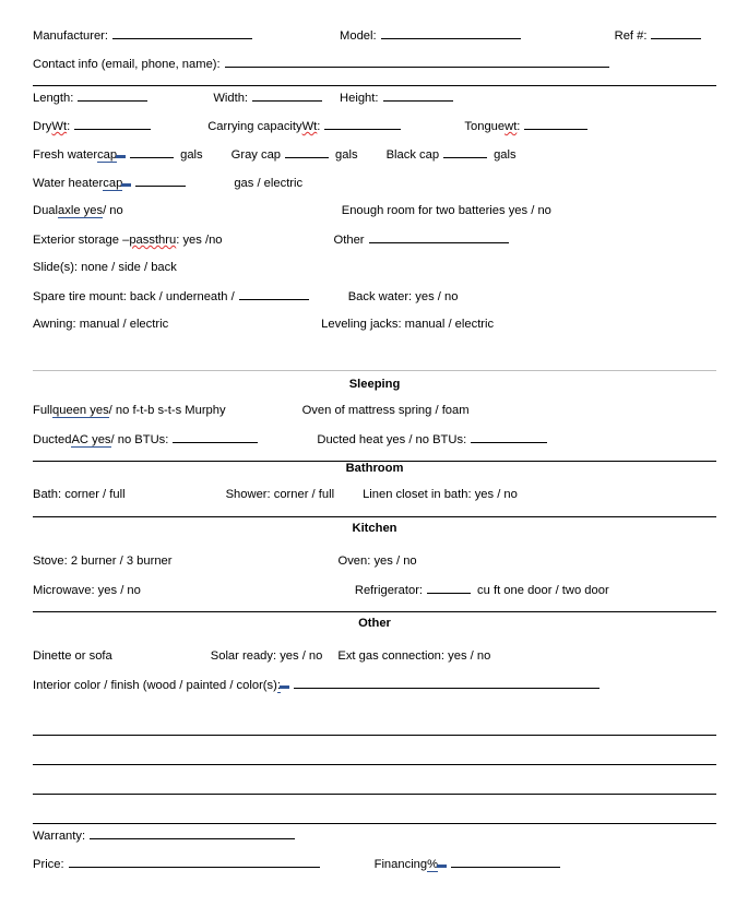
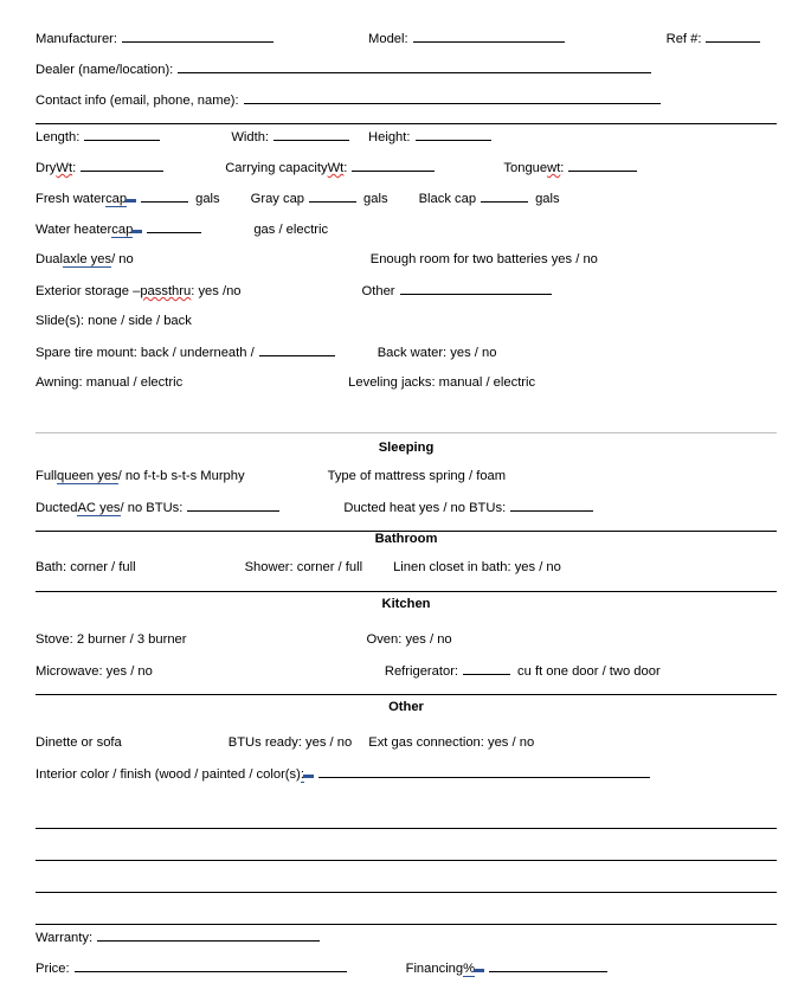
  Manufacturer:
  Model:
  Ref #:
+ Dealer (name/location):
  Contact info (email, phone, name):
  Length:
  Width:
  Height:
  Dry
  Wt
  :
  Carrying capacity
  Wt
  :
  Tongue
  wt
  :
  Fresh water
  cap
  gals
  Gray cap
  gals
  Black cap
  gals
  Water heater
  cap
  gas / electric
  Dual
  axle yes
  / no
  Enough room for two batteries yes / no
  Exterior storage –
  passthru
  : yes /no
  Other
  Slide(s): none / side / back
  Spare tire mount: back / underneath /
  Back water: yes / no
  Awning: manual / electric
  Leveling jacks: manual / electric
  Sleeping
  Full
  queen yes
  / no f-t-b s-t-s Murphy
- Oven of mattress spring / foam
+ Type of mattress spring / foam
  Ducted
  AC yes
  / no BTUs:
  Ducted heat yes / no BTUs:
  Bathroom
  Bath: corner / full
  Shower: corner / full
  Linen closet in bath: yes / no
  Kitchen
  Stove: 2 burner / 3 burner
  Oven: yes / no
  Microwave: yes / no
  Refrigerator:
  cu ft one door / two door
  Other
  Dinette or sofa
- Solar ready: yes / no
+ BTUs ready: yes / no
  Ext gas connection: yes / no
  Interior color / finish (wood / painted / color(s)
  Warranty:
  Price:
  Financing
  %
